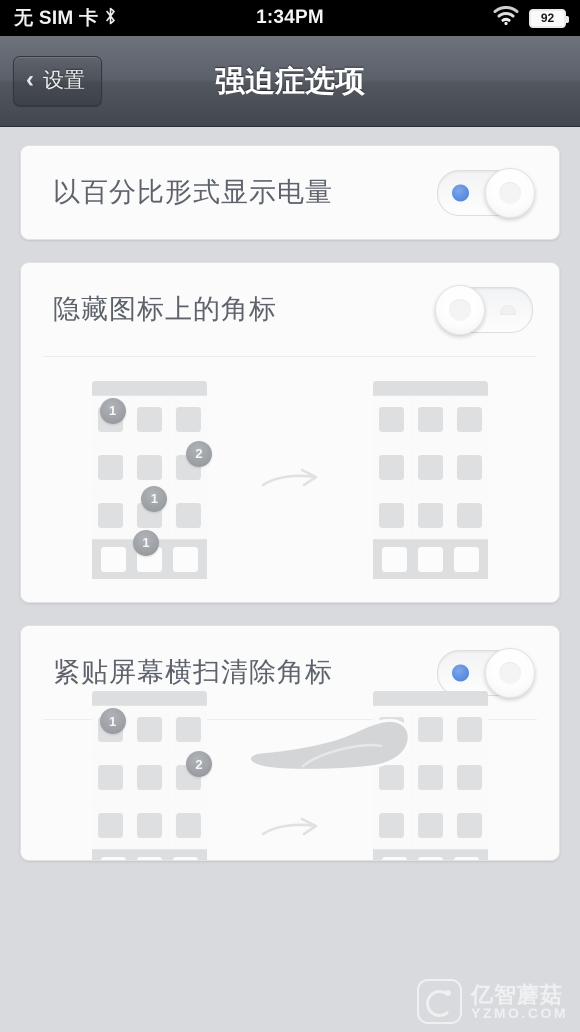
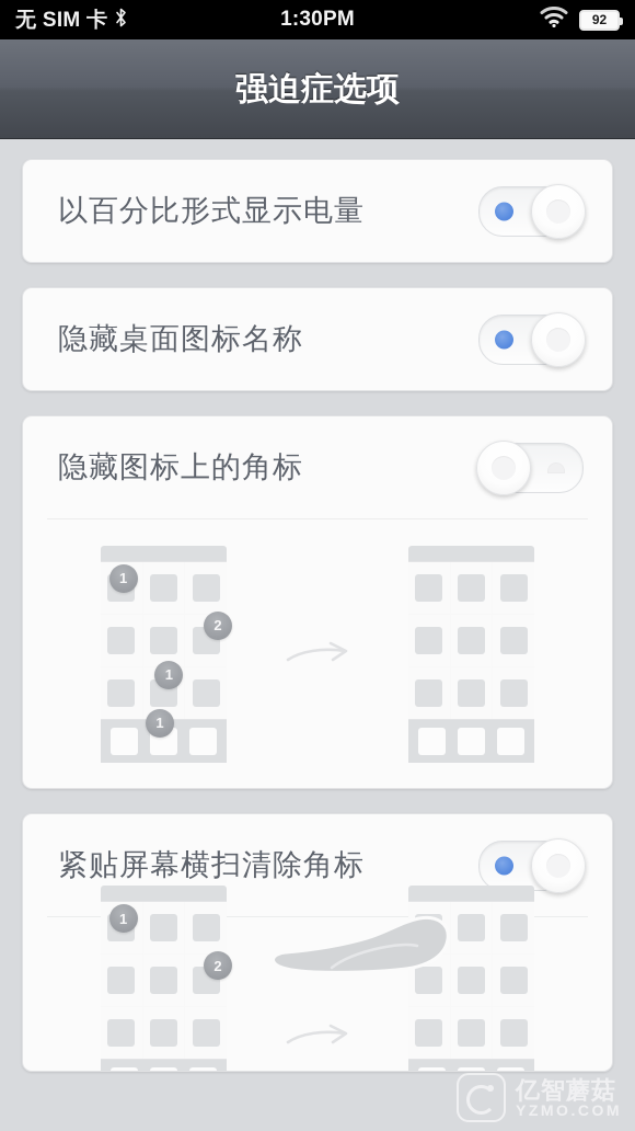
  无 SIM 卡
- 1:34PM
+ 1:30PM
  92
- ‹
- 设置
  强迫症选项
  以百分比形式显示电量
+ 隐藏桌面图标名称
  隐藏图标上的角标
  1
  2
  1
  1
  紧贴屏幕横扫清除角标
  1
  2
  亿智蘑菇
  YZMO.COM
